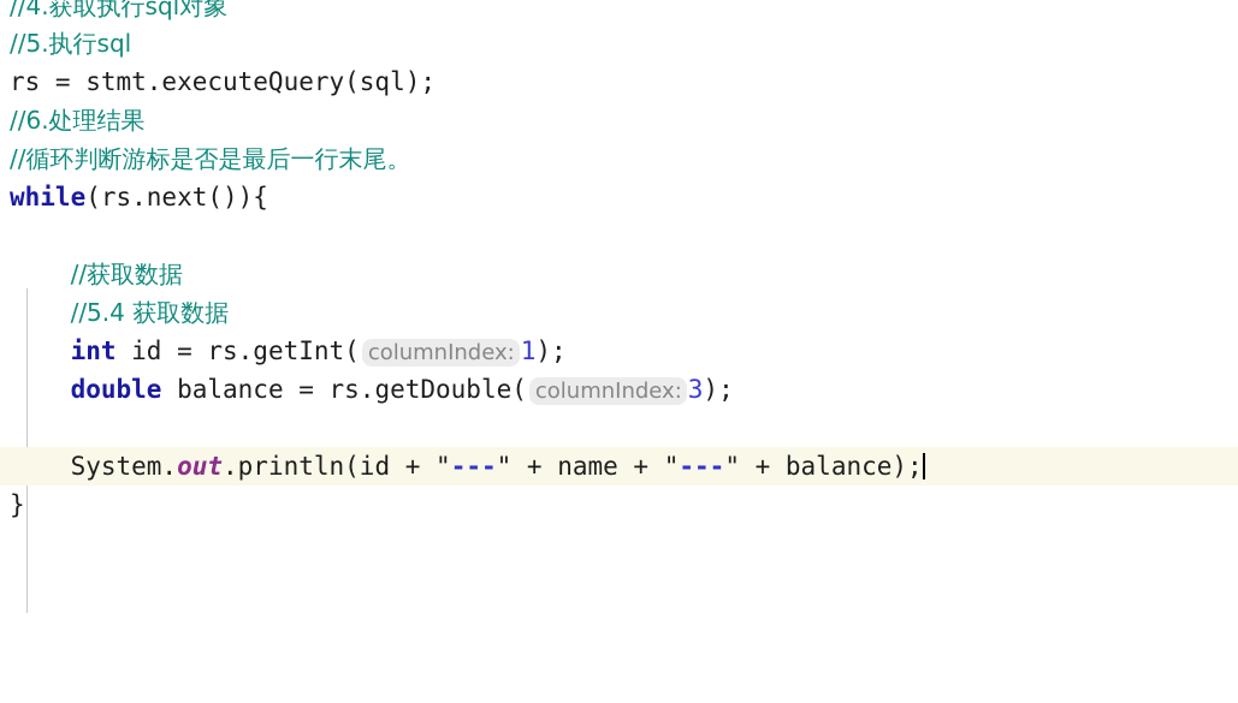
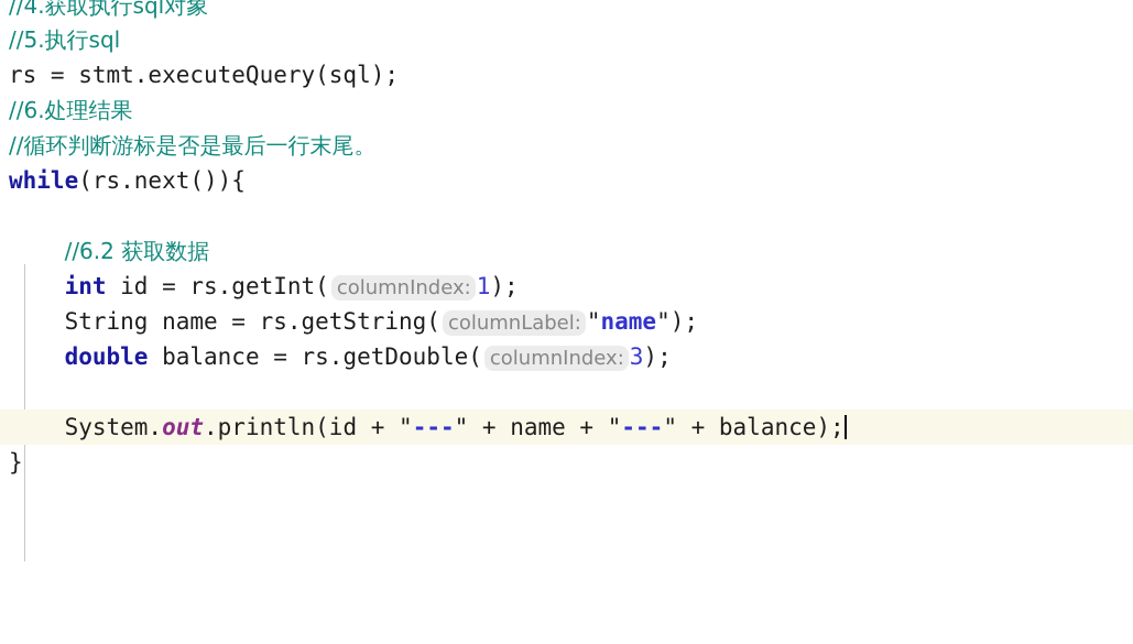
  //4.获取执行sql对象
  //5.执行sql
  rs = stmt.executeQuery(sql);
  //6.处理结果
  //循环判断游标是否是最后一行末尾。
  while(rs.next()){
- //获取数据
- //5.4 获取数据
+ //6.2 获取数据
  int id = rs.getInt( columnIndex: 1);
+ String name = rs.getString( columnLabel: "name");
  double balance = rs.getDouble( columnIndex: 3);
  System.out.println(id + "---" + name + "---" + balance);
  }
